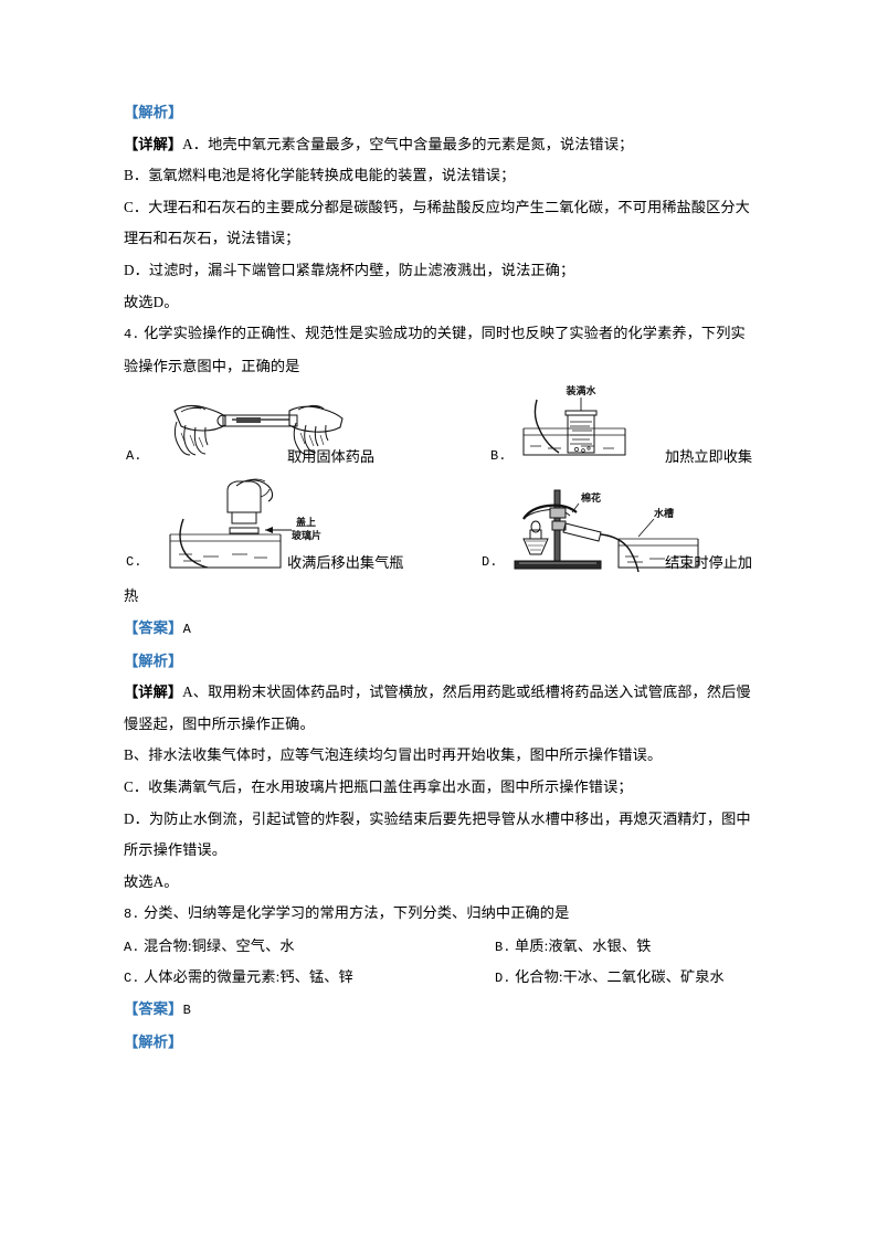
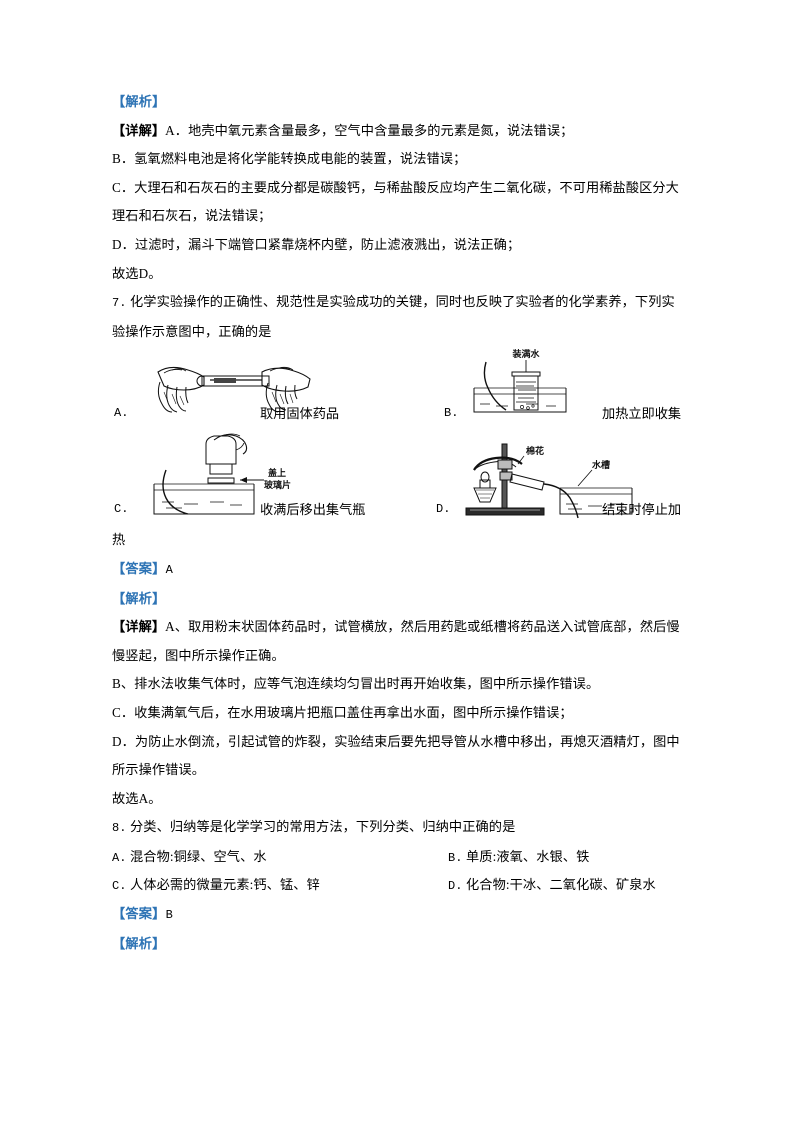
  【解析】
  【详解】A．地壳中氧元素含量最多，空气中含量最多的元素是氮，说法错误；
  B．氢氧燃料电池是将化学能转换成电能的装置，说法错误；
  C．大理石和石灰石的主要成分都是碳酸钙，与稀盐酸反应均产生二氧化碳，不可用稀盐酸区分大理石和石灰石，说法错误；
  D．过滤时，漏斗下端管口紧靠烧杯内壁，防止滤液溅出，说法正确；
  故选D。
- 4. 化学实验操作的正确性、规范性是实验成功的关键，同时也反映了实验者的化学素养，下列实验操作示意图中，正确的是
+ 7. 化学实验操作的正确性、规范性是实验成功的关键，同时也反映了实验者的化学素养，下列实验操作示意图中，正确的是
  A.
  取用固体药品
  B.
  装满水
  加热立即收集
  C.
  盖上
  玻璃片
  收满后移出集气瓶
  D.
  棉花
  水槽
  结束时停止加
  热
  【答案】A
  【解析】
  【详解】A、取用粉末状固体药品时，试管横放，然后用药匙或纸槽将药品送入试管底部，然后慢慢竖起，图中所示操作正确。
  B、排水法收集气体时，应等气泡连续均匀冒出时再开始收集，图中所示操作错误。
  C．收集满氧气后，在水用玻璃片把瓶口盖住再拿出水面，图中所示操作错误；
  D．为防止水倒流，引起试管的炸裂，实验结束后要先把导管从水槽中移出，再熄灭酒精灯，图中所示操作错误。
  故选A。
  8. 分类、归纳等是化学学习的常用方法，下列分类、归纳中正确的是
  A. 混合物:铜绿、空气、水
  B. 单质:液氧、水银、铁
  C. 人体必需的微量元素:钙、锰、锌
  D. 化合物:干冰、二氧化碳、矿泉水
  【答案】B
  【解析】
